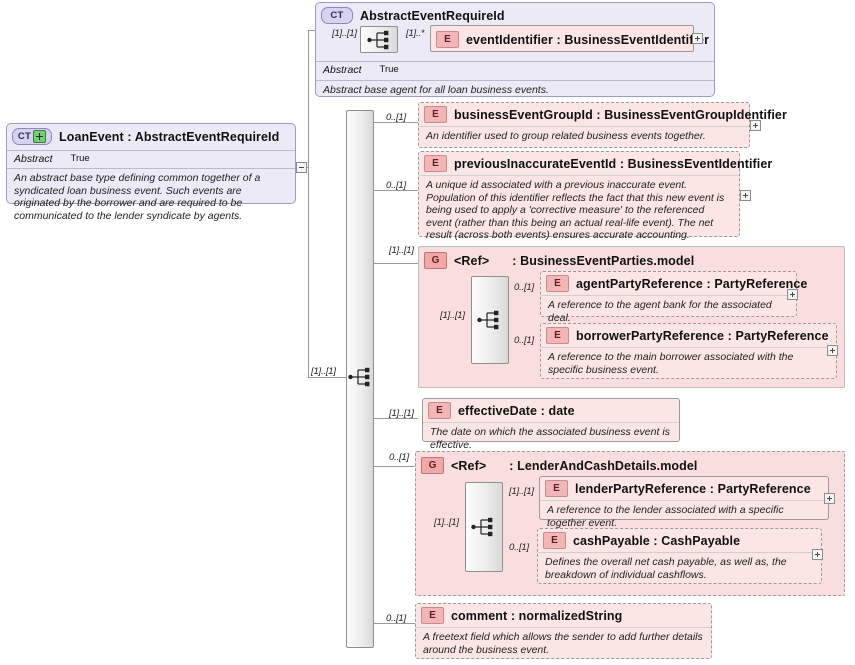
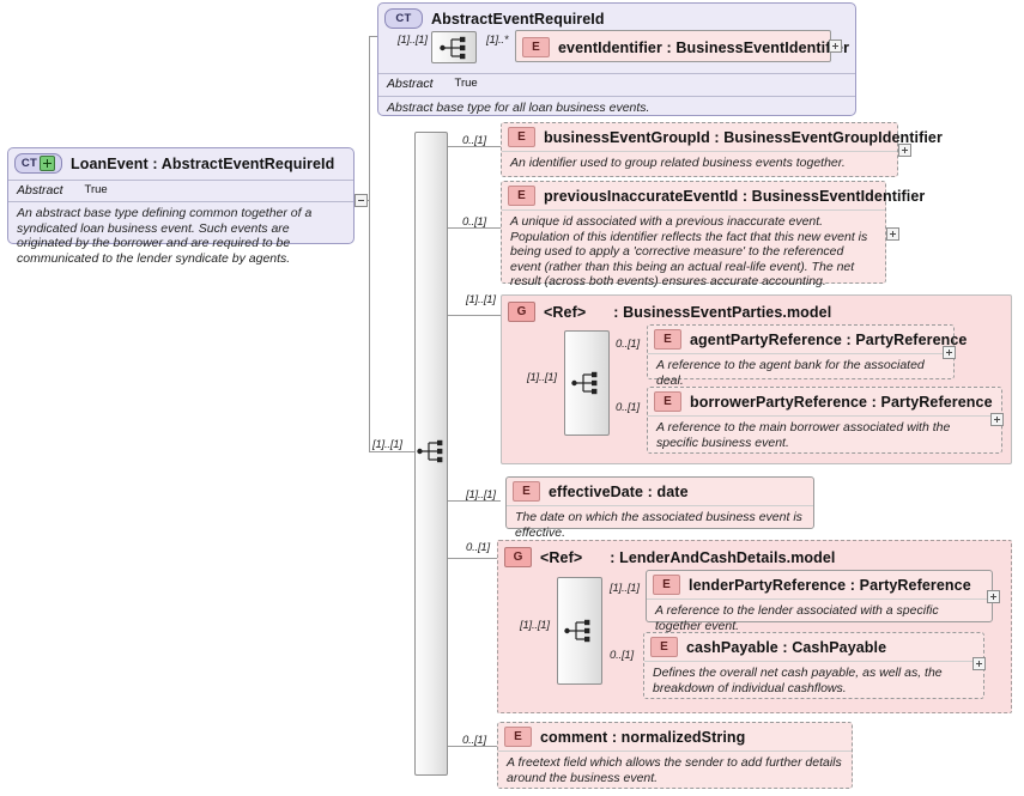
  CT
  AbstractEventRequireId
  Abstract
  True
- Abstract base agent for all loan business events.
+ Abstract base type for all loan business events.
  [1]..[1]
  [1]..*
  E
  eventIdentifier : BusinessEventIdentir
  CT
  LoanEvent : AbstractEventRequireId
  Abstract
  True
  An abstract base type defining common together of a syndicated loan business event. Such events are originated by the borrower and are required to be communicated to the lender syndicate by agents.
  [1]..[1]
  0..[1]
  E
  businessEventGroupId : BusinessEventGroupIdentifier
  An identifier used to group related business events together.
  0..[1]
  E
  previousInaccurateEventId : BusinessEventIdentifier
  A unique id associated with a previous inaccurate event. Population of this identifier reflects the fact that this new event is being used to apply a 'corrective measure' to the referenced event (rather than this being an actual real-life event). The net result (across both events) ensures accurate accounting.
  [1]..[1]
  G
  <Ref>
  : BusinessEventParties.model
  [1]..[1]
  0..[1]
  E
  agentPartyReference : PartyReference
  A reference to the agent bank for the associated deal.
  0..[1]
  E
  borrowerPartyReference : PartyReference
  A reference to the main borrower associated with the specific business event.
  [1]..[1]
  E
  effectiveDate : date
  The date on which the associated business event is effective.
  0..[1]
  G
  <Ref>
  : LenderAndCashDetails.model
  [1]..[1]
  [1]..[1]
  E
  lenderPartyReference : PartyReference
  A reference to the lender associated with a specific together event.
  0..[1]
  E
  cashPayable : CashPayable
  Defines the overall net cash payable, as well as, the breakdown of individual cashflows.
  0..[1]
  E
  comment : normalizedString
  A freetext field which allows the sender to add further details around the business event.
